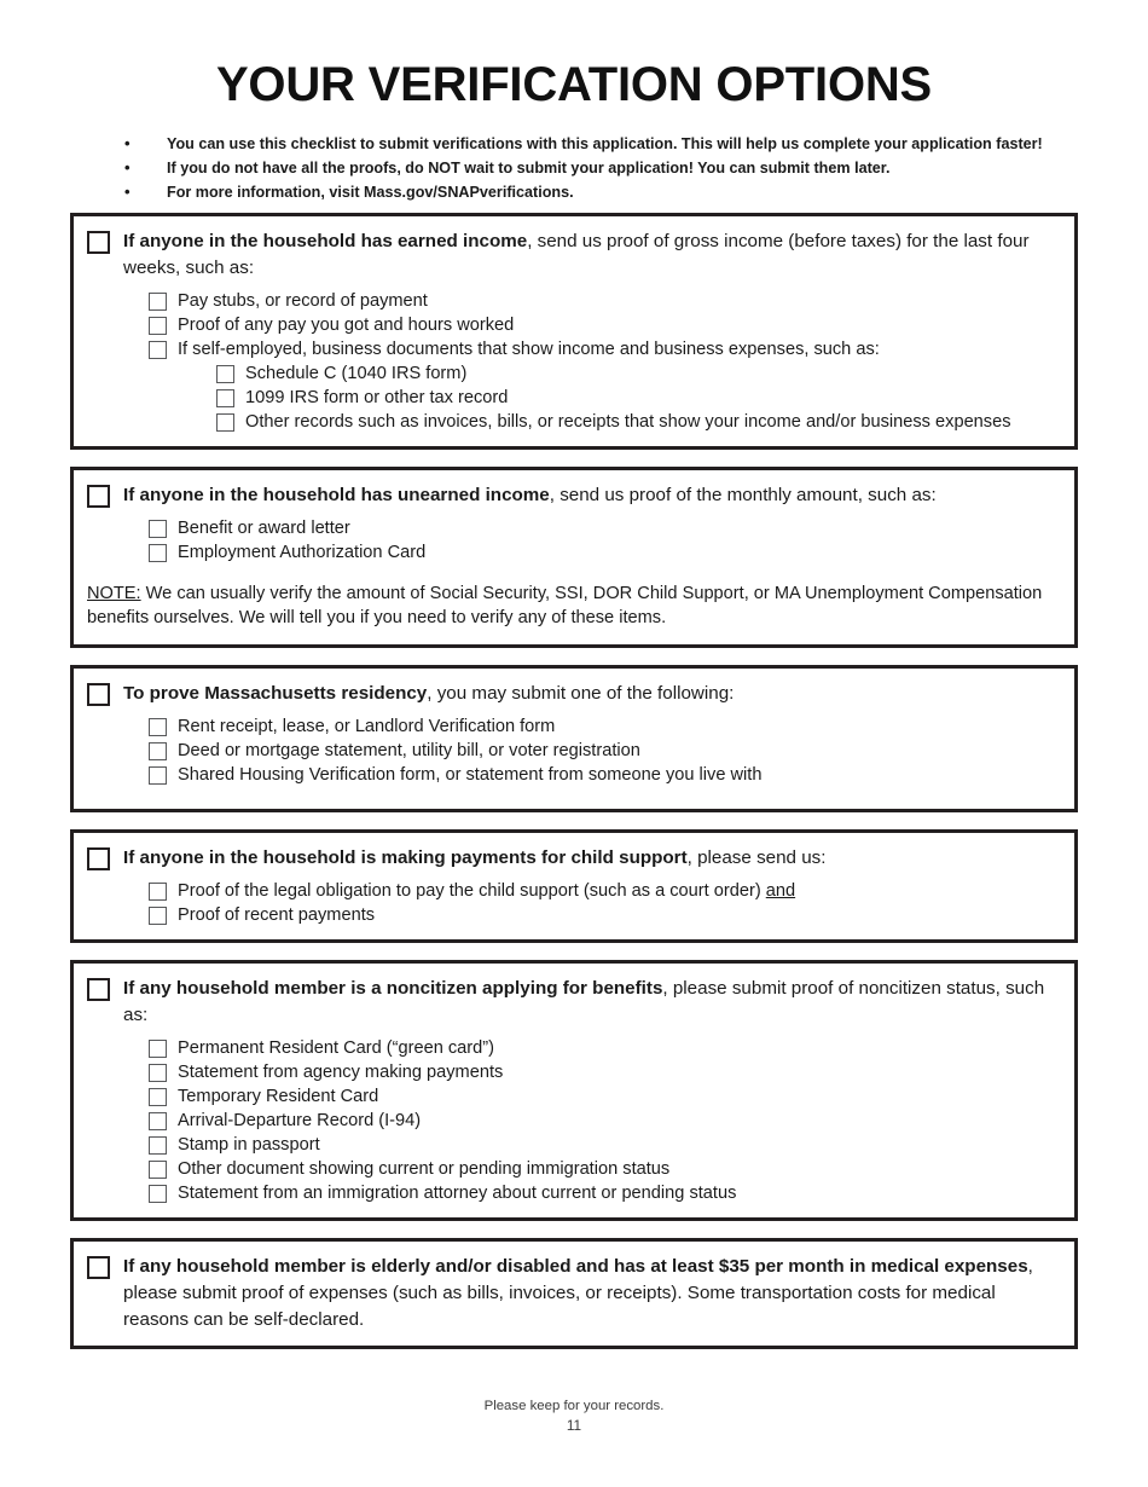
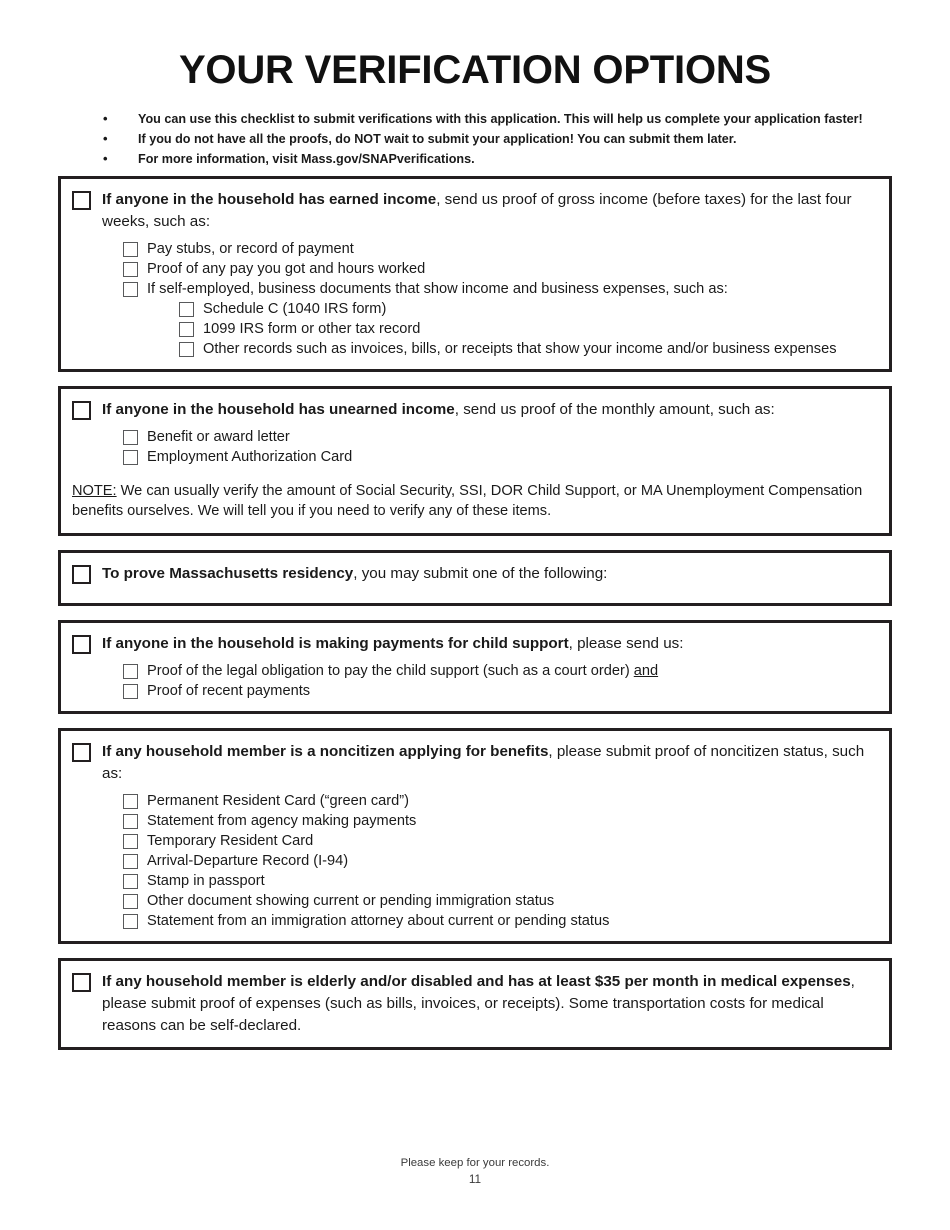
  YOUR VERIFICATION OPTIONS
  •
  You can use this checklist to submit verifications with this application. This will help us complete your application faster!
  •
  If you do not have all the proofs, do NOT wait to submit your application! You can submit them later.
  •
  For more information, visit Mass.gov/SNAPverifications.
  If anyone in the household has earned income, send us proof of gross income (before taxes) for the last four weeks, such as:
  Pay stubs, or record of payment
  Proof of any pay you got and hours worked
  If self-employed, business documents that show income and business expenses, such as:
  Schedule C (1040 IRS form)
  1099 IRS form or other tax record
  Other records such as invoices, bills, or receipts that show your income and/or business expenses
  If anyone in the household has unearned income, send us proof of the monthly amount, such as:
  Benefit or award letter
  Employment Authorization Card
  NOTE: We can usually verify the amount of Social Security, SSI, DOR Child Support, or MA Unemployment Compensation benefits ourselves. We will tell you if you need to verify any of these items.
  To prove Massachusetts residency, you may submit one of the following:
- Rent receipt, lease, or Landlord Verification form
- Deed or mortgage statement, utility bill, or voter registration
- Shared Housing Verification form, or statement from someone you live with
  If anyone in the household is making payments for child support, please send us:
  Proof of the legal obligation to pay the child support (such as a court order) and
  Proof of recent payments
  If any household member is a noncitizen applying for benefits, please submit proof of noncitizen status, such as:
  Permanent Resident Card (“green card”)
  Statement from agency making payments
  Temporary Resident Card
  Arrival-Departure Record (I-94)
  Stamp in passport
  Other document showing current or pending immigration status
  Statement from an immigration attorney about current or pending status
  If any household member is elderly and/or disabled and has at least $35 per month in medical expenses, please submit proof of expenses (such as bills, invoices, or receipts). Some transportation costs for medical reasons can be self-declared.
  Please keep for your records.
  11
